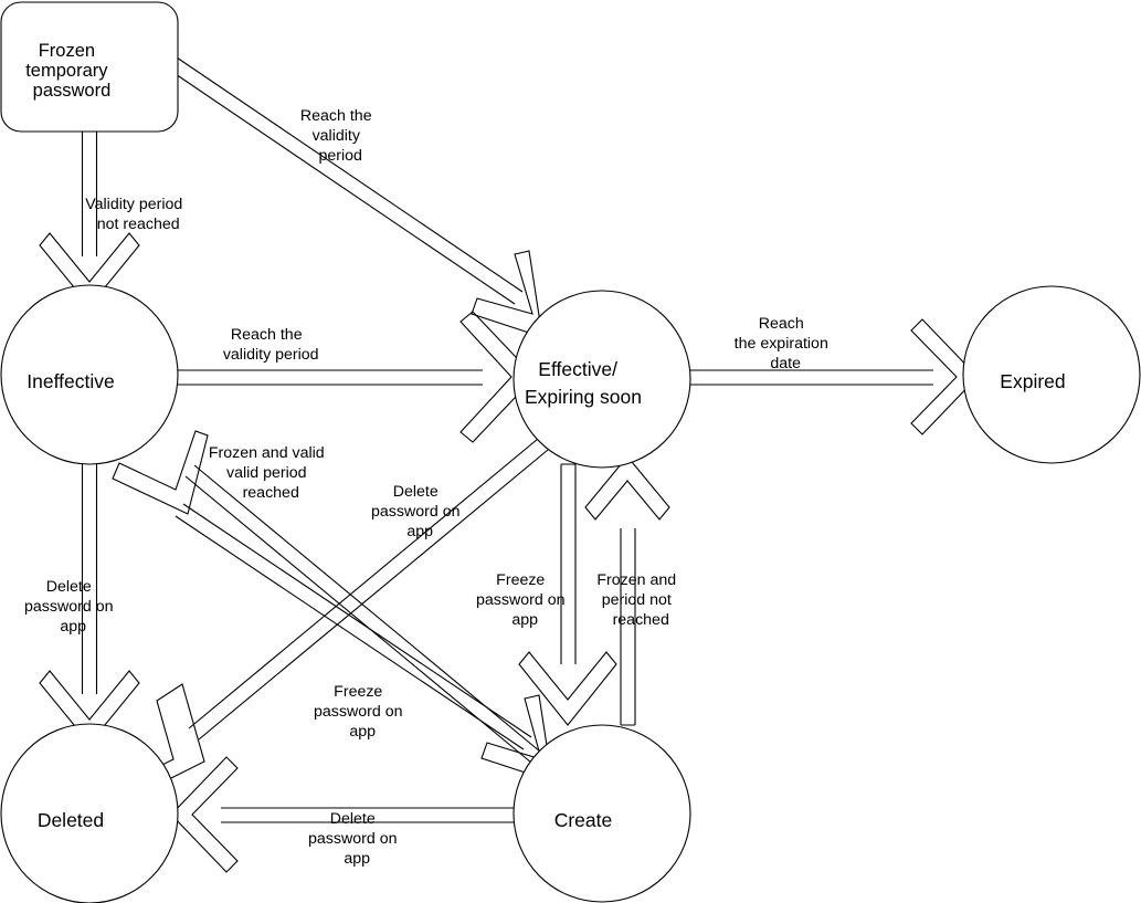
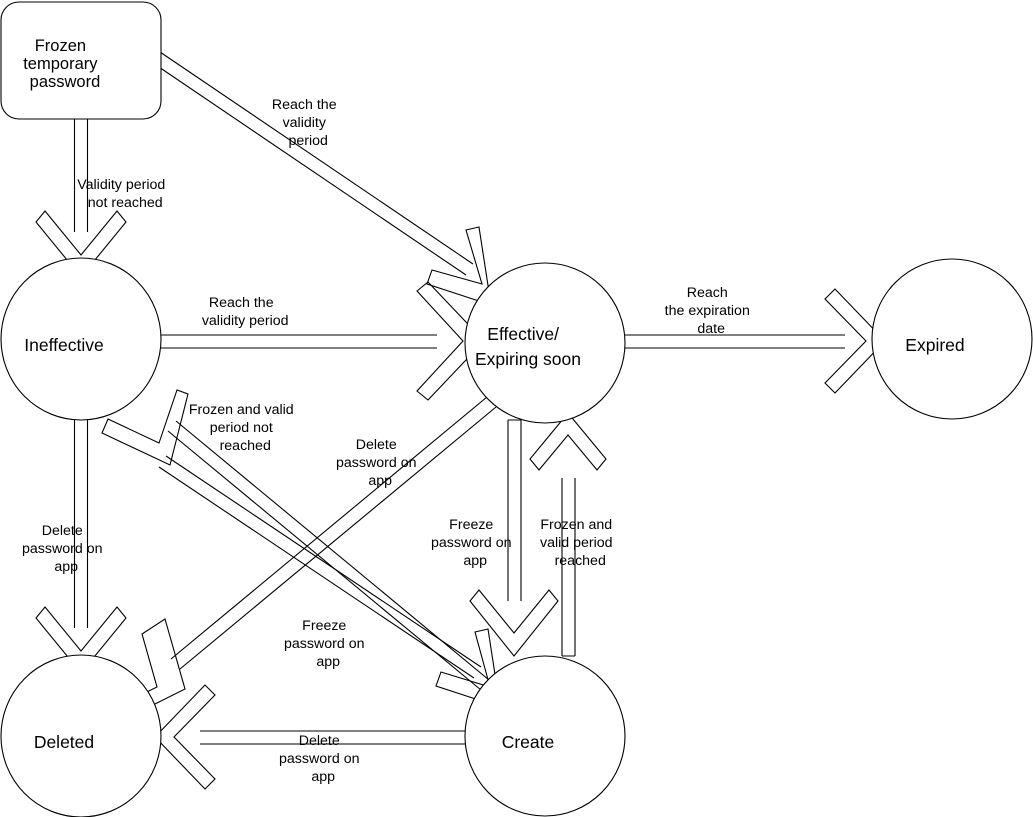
  Validity period not reached
  Reach the validity period
  Reach the validity period
  Reach the expiration date
- Frozen and valid valid period reached
+ Frozen and valid period not reached
  Delete password on app
  Delete password on app
  Freeze password on app
- Frozen and period not reached
+ Frozen and valid period reached
  Freeze password on app
  Delete password on app
  Frozen temporary password
  Ineffective
  Effective/ Expiring soon
  Expired
  Deleted
  Create
